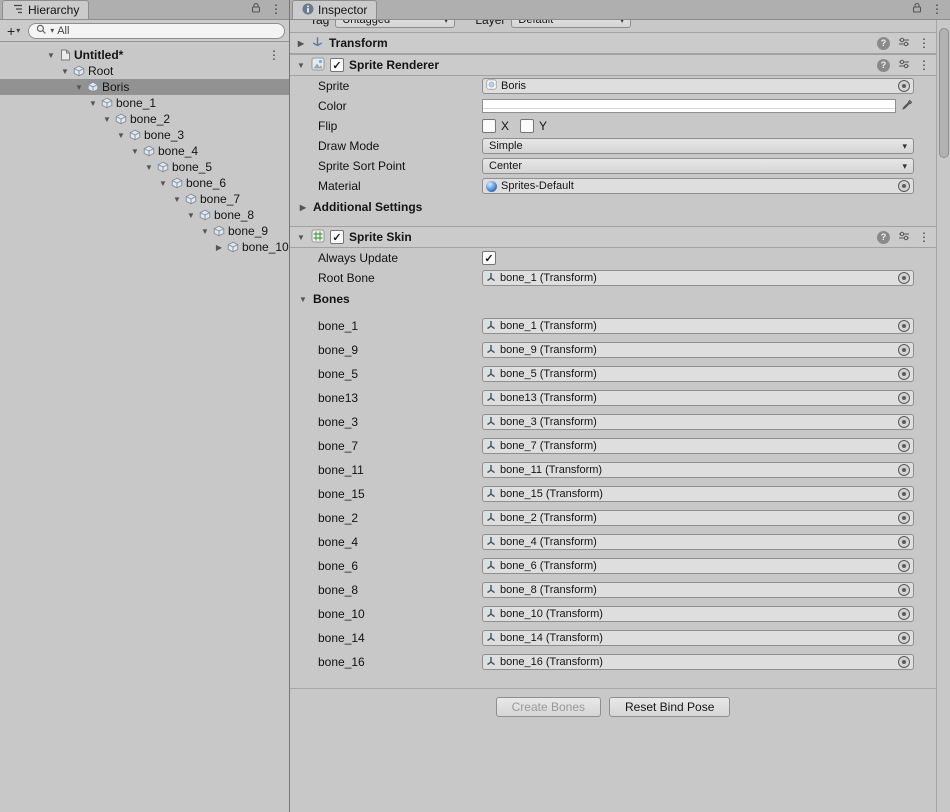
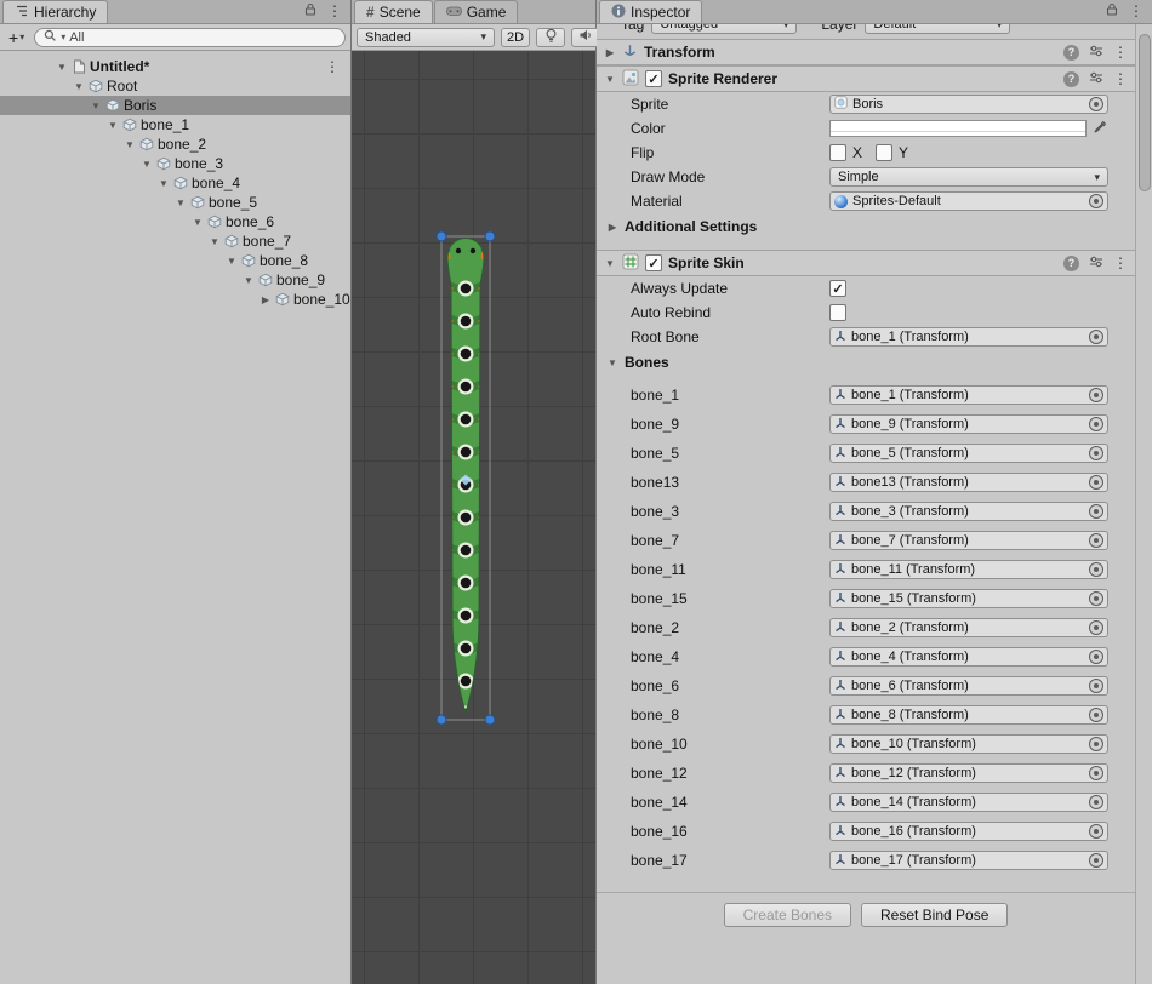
  Hierarchy
  ⋮
  +
  ▾
  ▾
  All
  ▼
  Untitled*
  ⋮
  ▼
  Root
  ▼
  Boris
  ▼
  bone_1
  ▼
  bone_2
  ▼
  bone_3
  ▼
  bone_4
  ▼
  bone_5
  ▼
  bone_6
  ▼
  bone_7
  ▼
  bone_8
  ▼
  bone_9
  ▶
  bone_10
+ #
+ Scene
+ Game
+ Shaded
+ 2D
  Inspector
  ⋮
  Tag
  Untagged
  Layer
  Default
  ▶
  Transform
  ?
  ⋮
  ▼
  Sprite Renderer
  ?
  ⋮
  Sprite
  Boris
  Color
  Flip
  X
  Y
  Draw Mode
  Simple
- Sprite Sort Point
- Center
  Material
  Sprites-Default
  ▶
  Additional Settings
  ▼
  Sprite Skin
  ?
  ⋮
  Always Update
+ Auto Rebind
  Root Bone
  bone_1 (Transform)
  ▼
  Bones
  bone_1
  bone_1 (Transform)
  bone_9
  bone_9 (Transform)
  bone_5
  bone_5 (Transform)
  bone13
  bone13 (Transform)
  bone_3
  bone_3 (Transform)
  bone_7
  bone_7 (Transform)
  bone_11
  bone_11 (Transform)
  bone_15
  bone_15 (Transform)
  bone_2
  bone_2 (Transform)
  bone_4
  bone_4 (Transform)
  bone_6
  bone_6 (Transform)
  bone_8
  bone_8 (Transform)
  bone_10
  bone_10 (Transform)
+ bone_12
+ bone_12 (Transform)
  bone_14
  bone_14 (Transform)
  bone_16
  bone_16 (Transform)
+ bone_17
+ bone_17 (Transform)
  Create Bones
  Reset Bind Pose
